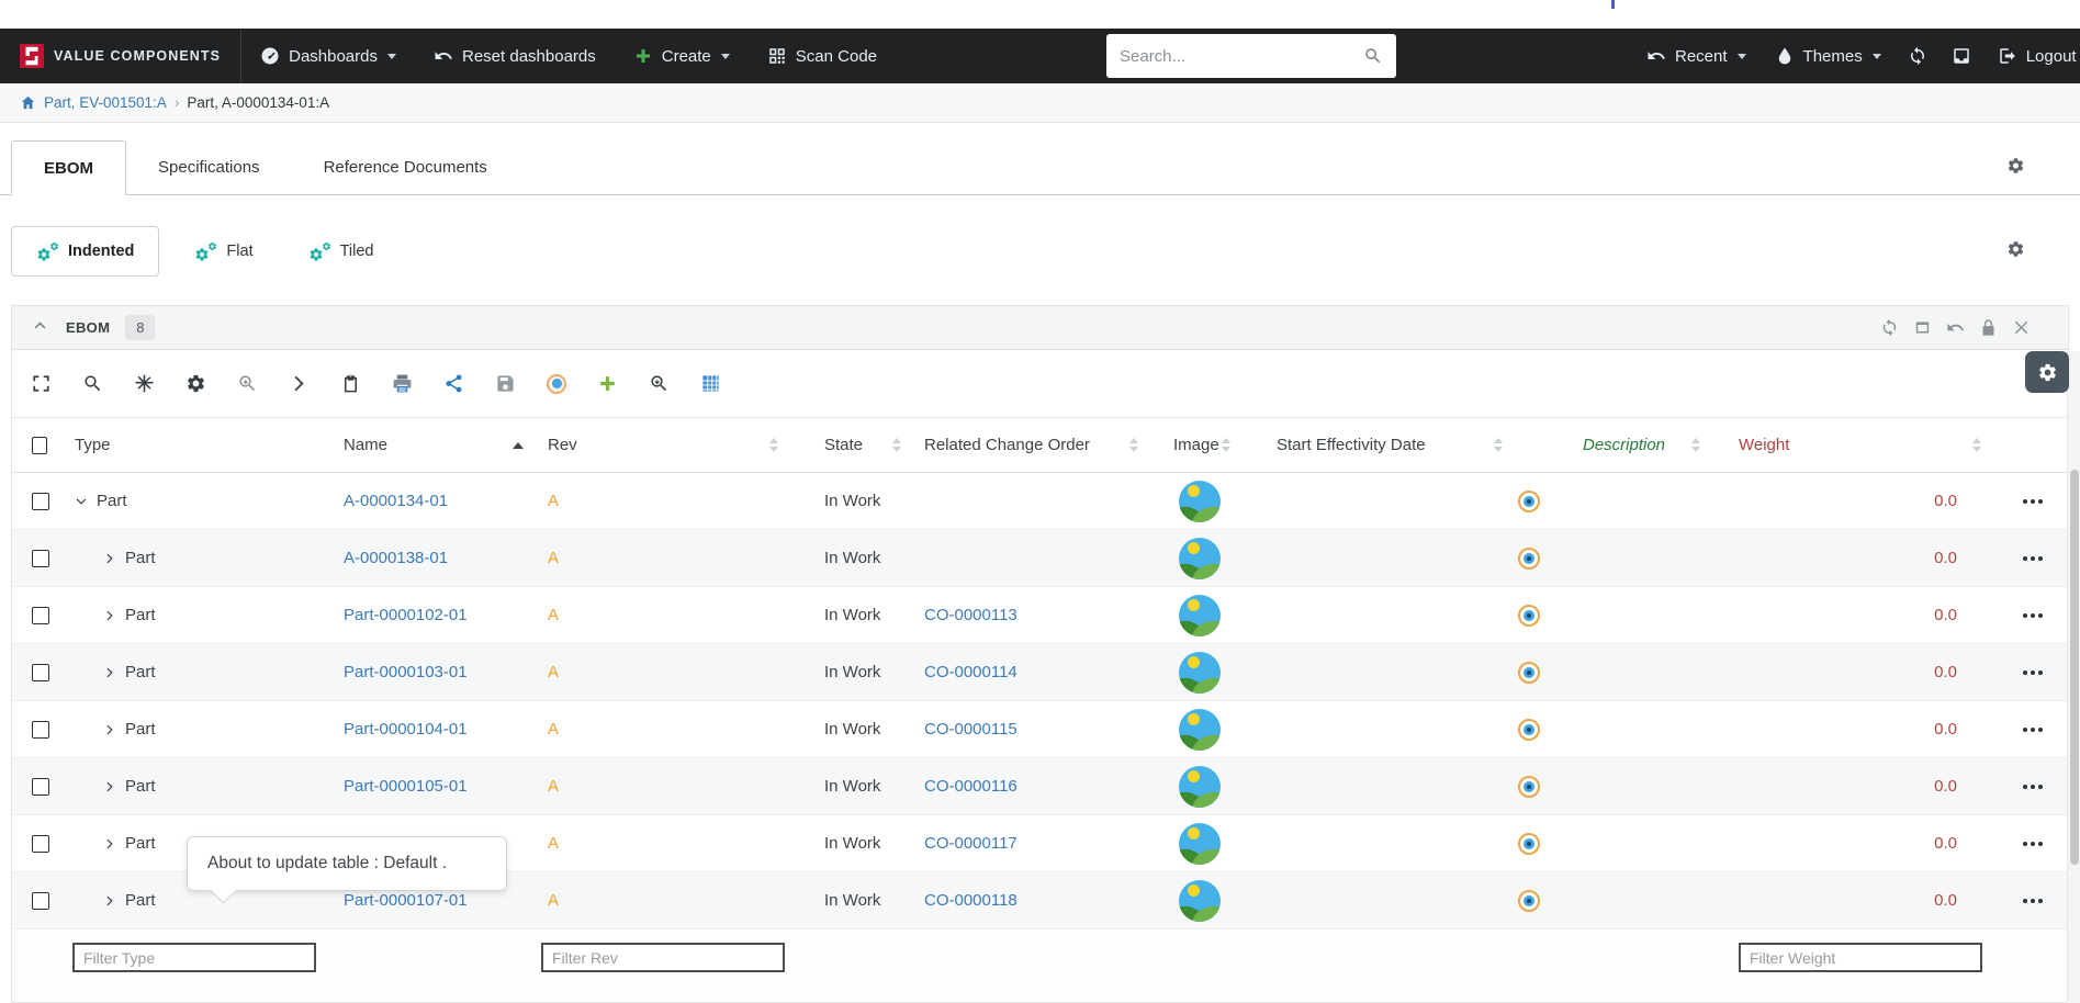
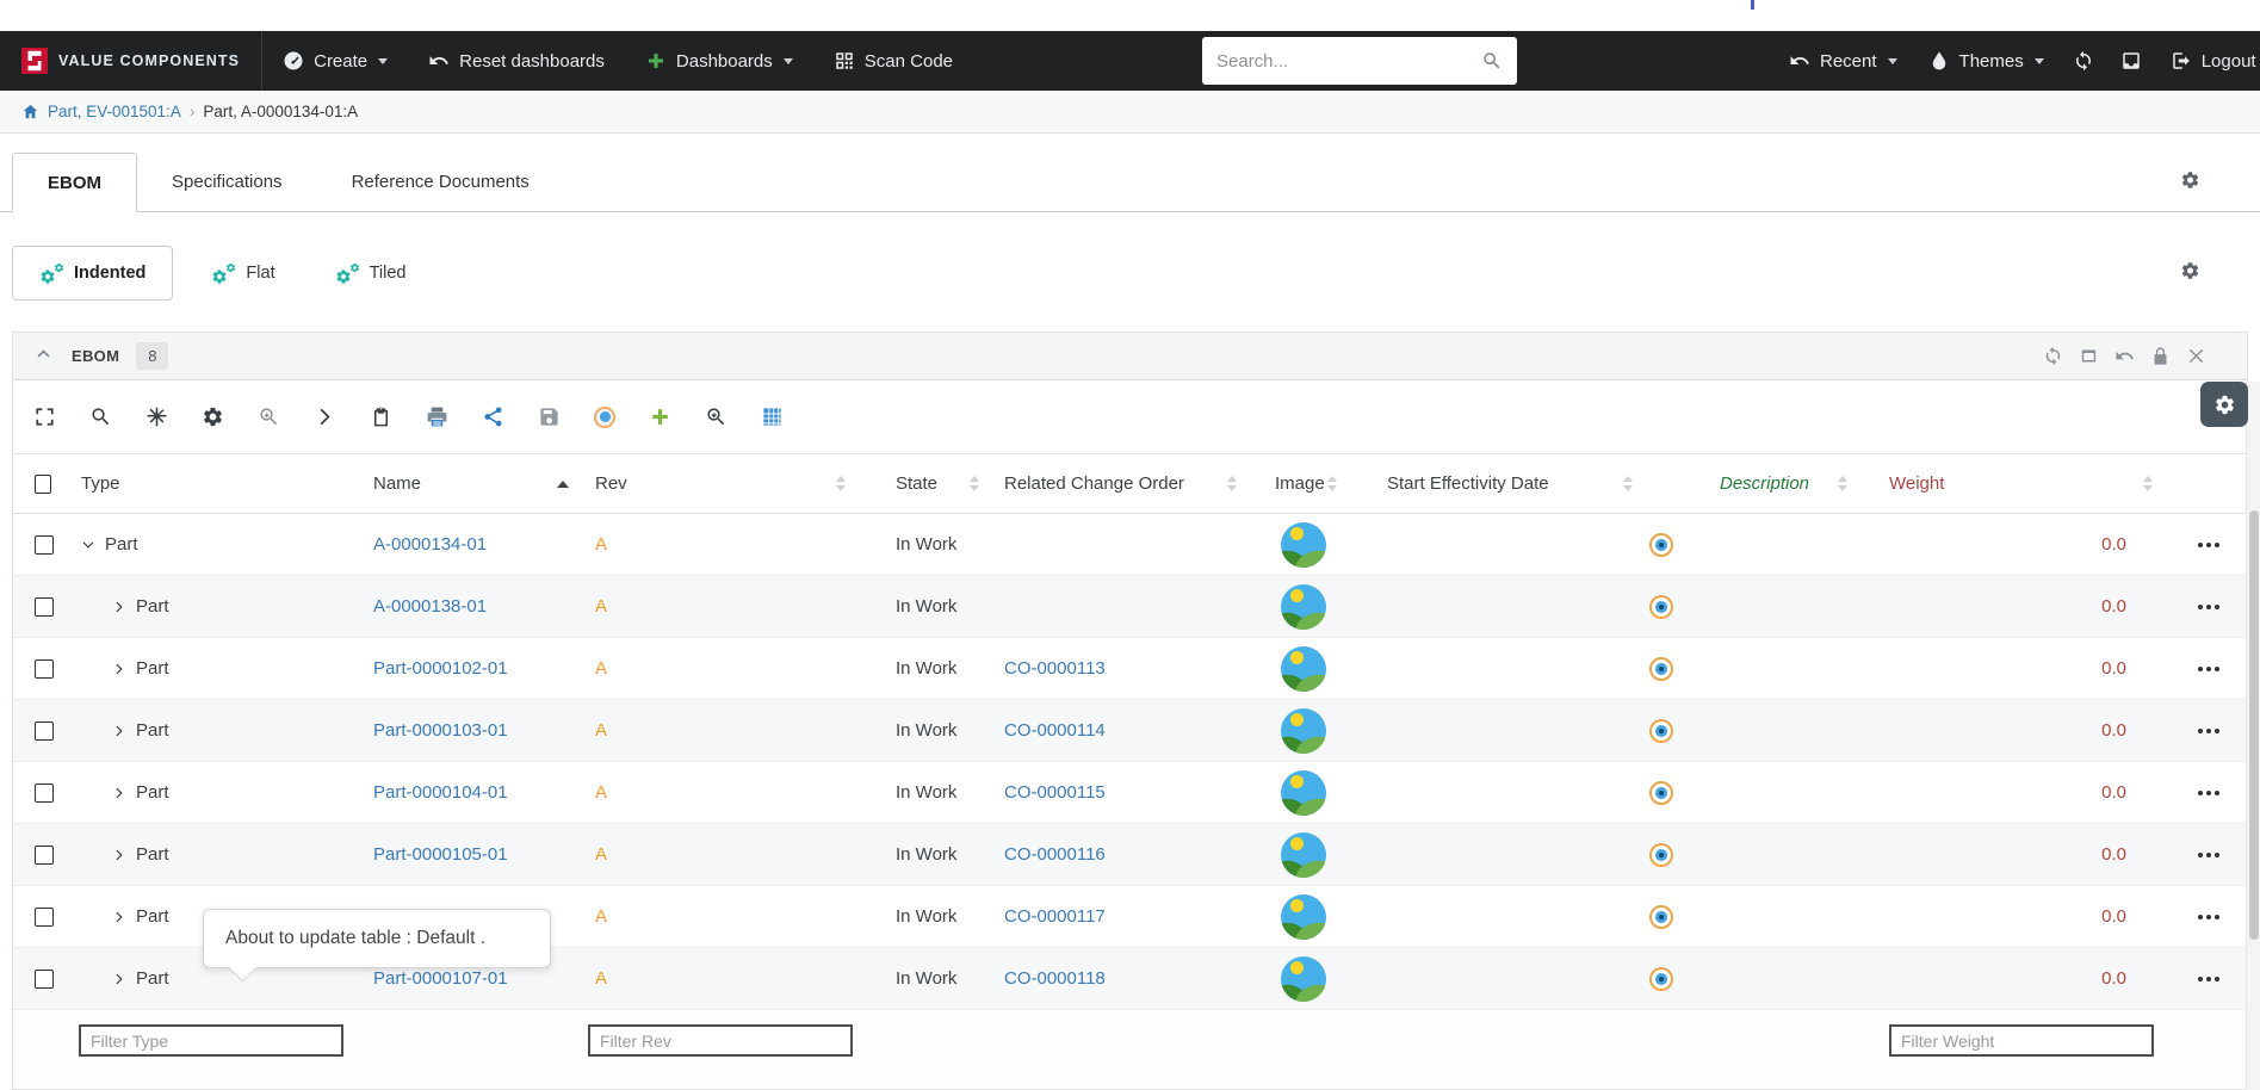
  VALUE COMPONENTS
- Dashboards
+ Create
  Reset dashboards
- Create
+ Dashboards
  Scan Code
  Search...
  Recent
  Themes
  Logout
  Part, EV-001501:A
  ›
  Part, A-0000134-01:A
  EBOM
  Specifications
  Reference Documents
  Indented
  Flat
  Tiled
  EBOM
  8
  Type
  Name
  Rev
  State
  Related Change Order
  Image
  Start Effectivity Date
  Description
  Weight
  Part
  A-0000134-01
  A
  In Work
  0.0
  Part
  A-0000138-01
  A
  In Work
  0.0
  Part
  Part-0000102-01
  A
  In Work
  CO-0000113
  0.0
  Part
  Part-0000103-01
  A
  In Work
  CO-0000114
  0.0
  Part
  Part-0000104-01
  A
  In Work
  CO-0000115
  0.0
  Part
  Part-0000105-01
  A
  In Work
  CO-0000116
  0.0
  Part
  A
  In Work
  CO-0000117
  0.0
  Part
  Part-0000107-01
  A
  In Work
  CO-0000118
  0.0
  Filter Type
  Filter Rev
  Filter Weight
  About to update table : Default .
